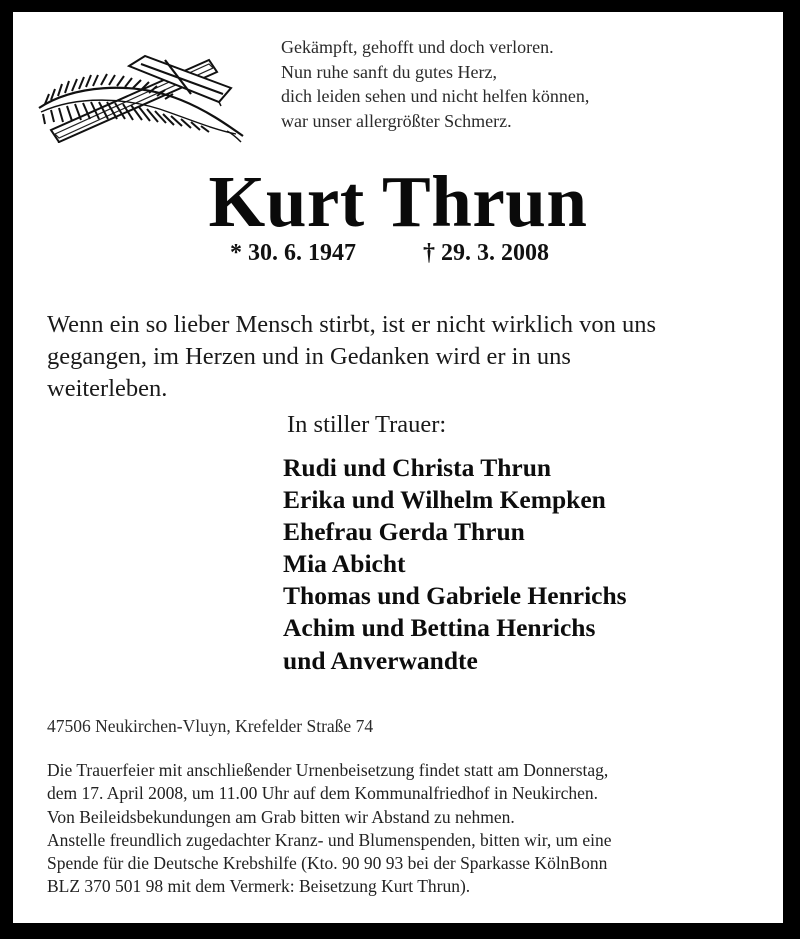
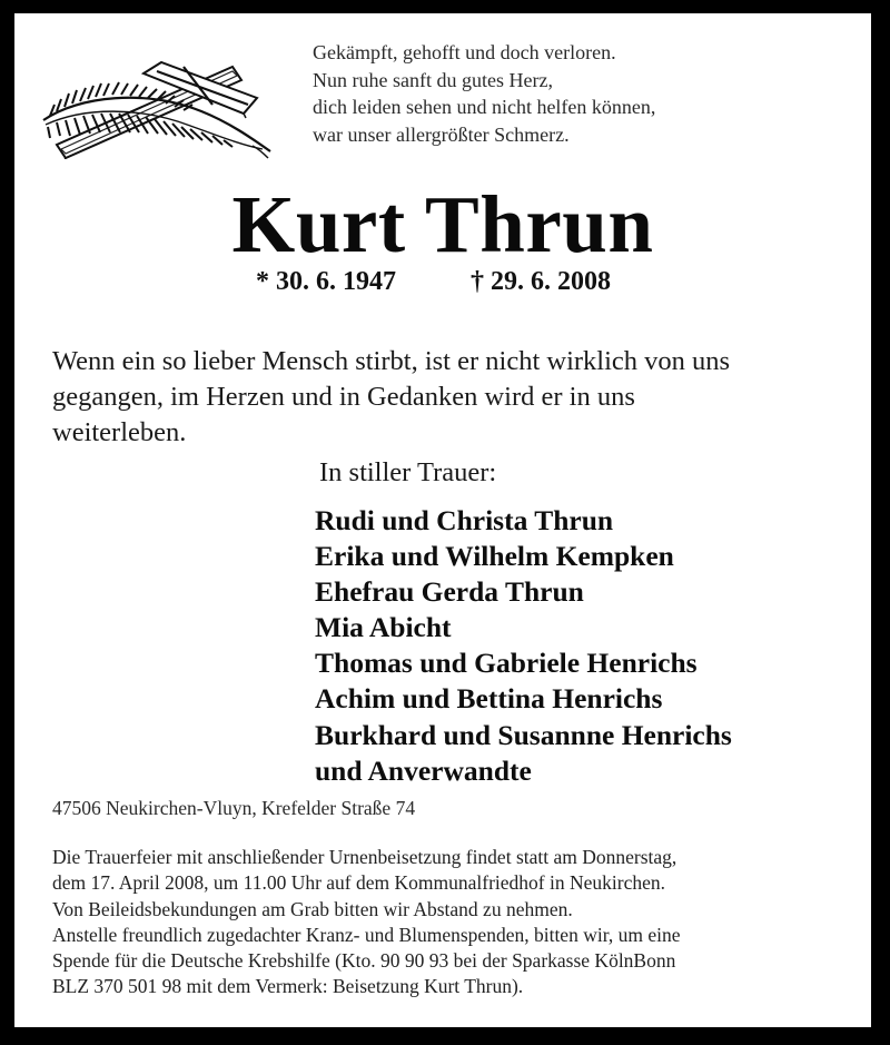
  Gekämpft, gehofft und doch verloren.
  Nun ruhe sanft du gutes Herz,
  dich leiden sehen und nicht helfen können,
  war unser allergrößter Schmerz.
  Kurt Thrun
  * 30. 6. 1947
- † 29. 3. 2008
+ † 29. 6. 2008
  Wenn ein so lieber Mensch stirbt, ist er nicht wirklich von uns
  gegangen, im Herzen und in Gedanken wird er in uns
  weiterleben.
  In stiller Trauer:
  Rudi und Christa Thrun
  Erika und Wilhelm Kempken
  Ehefrau Gerda Thrun
  Mia Abicht
  Thomas und Gabriele Henrichs
  Achim und Bettina Henrichs
+ Burkhard und Susannne Henrichs
  und Anverwandte
  47506 Neukirchen-Vluyn, Krefelder Straße 74
  Die Trauerfeier mit anschließender Urnenbeisetzung findet statt am Donnerstag,
  dem 17. April 2008, um 11.00 Uhr auf dem Kommunalfriedhof in Neukirchen.
  Von Beileidsbekundungen am Grab bitten wir Abstand zu nehmen.
  Anstelle freundlich zugedachter Kranz- und Blumenspenden, bitten wir, um eine
  Spende für die Deutsche Krebshilfe (Kto. 90 90 93 bei der Sparkasse KölnBonn
  BLZ 370 501 98 mit dem Vermerk: Beisetzung Kurt Thrun).
